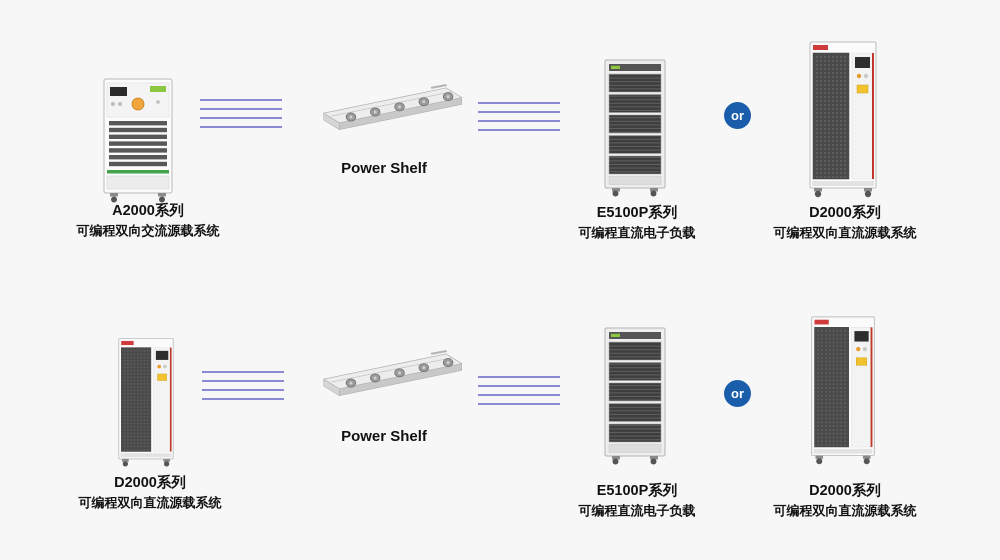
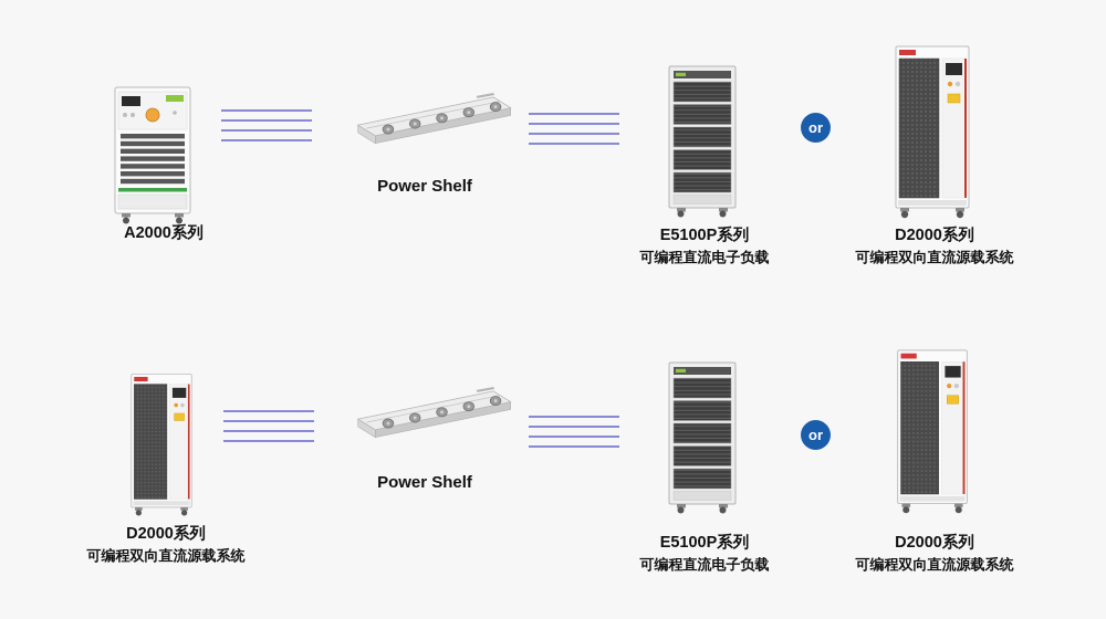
  Power Shelf
  or
  A2000系列
- 可编程双向交流源载系统
  E5100P系列
  可编程直流电子负载
  D2000系列
  可编程双向直流源载系统
  Power Shelf
  or
  D2000系列
  可编程双向直流源载系统
  E5100P系列
  可编程直流电子负载
  D2000系列
  可编程双向直流源载系统
